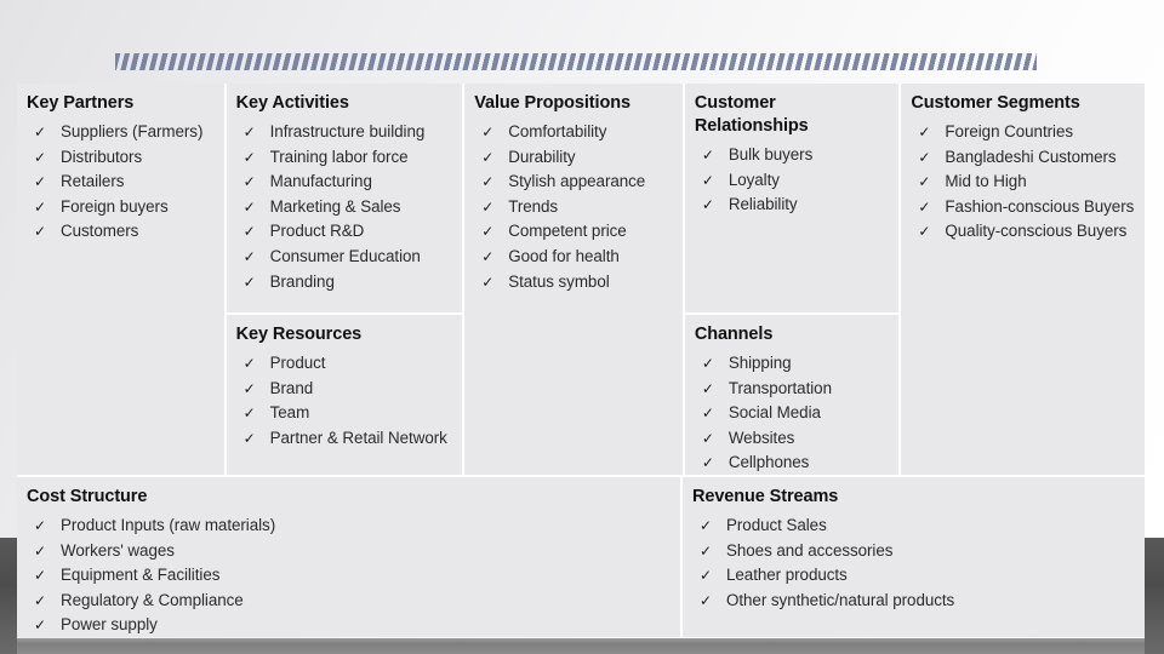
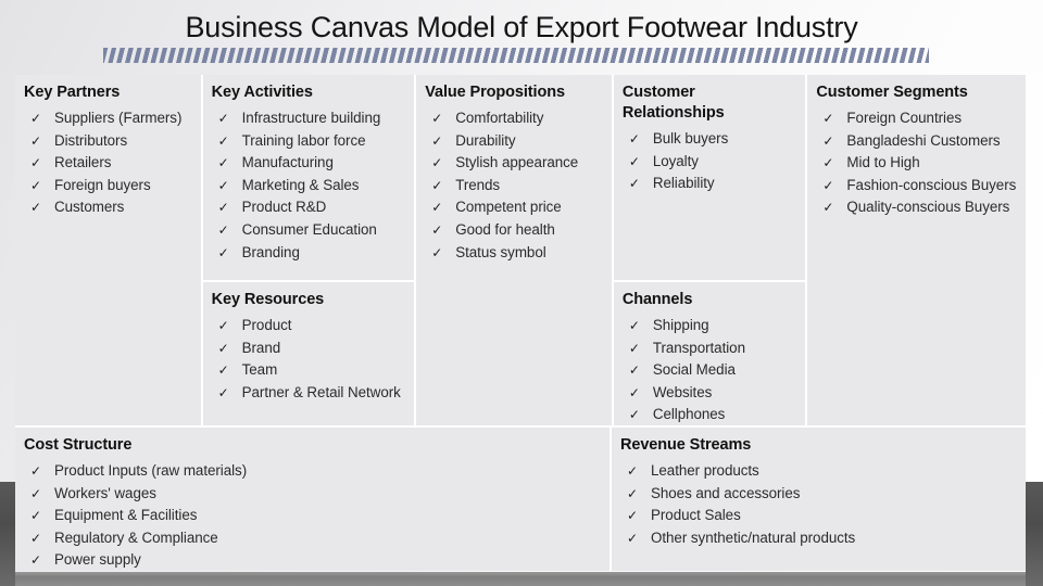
+ Business Canvas Model of Export Footwear Industry
  Key Partners
  ✓
  Suppliers (Farmers)
  ✓
  Distributors
  ✓
  Retailers
  ✓
  Foreign buyers
  ✓
  Customers
  Key Activities
  ✓
  Infrastructure building
  ✓
  Training labor force
  ✓
  Manufacturing
  ✓
  Marketing & Sales
  ✓
  Product R&D
  ✓
  Consumer Education
  ✓
  Branding
  Key Resources
  ✓
  Product
  ✓
  Brand
  ✓
  Team
  ✓
  Partner & Retail Network
  Value Propositions
  ✓
  Comfortability
  ✓
  Durability
  ✓
  Stylish appearance
  ✓
  Trends
  ✓
  Competent price
  ✓
  Good for health
  ✓
  Status symbol
  Customer Relationships
  ✓
  Bulk buyers
  ✓
  Loyalty
  ✓
  Reliability
  Channels
  ✓
  Shipping
  ✓
  Transportation
  ✓
  Social Media
  ✓
  Websites
  ✓
  Cellphones
  Customer Segments
  ✓
  Foreign Countries
  ✓
  Bangladeshi Customers
  ✓
  Mid to High
  ✓
  Fashion-conscious Buyers
  ✓
  Quality-conscious Buyers
  Cost Structure
  ✓
  Product Inputs (raw materials)
  ✓
  Workers' wages
  ✓
  Equipment & Facilities
  ✓
  Regulatory & Compliance
  ✓
  Power supply
  Revenue Streams
  ✓
- Product Sales
+ Leather products
  ✓
  Shoes and accessories
  ✓
- Leather products
+ Product Sales
  ✓
  Other synthetic/natural products
